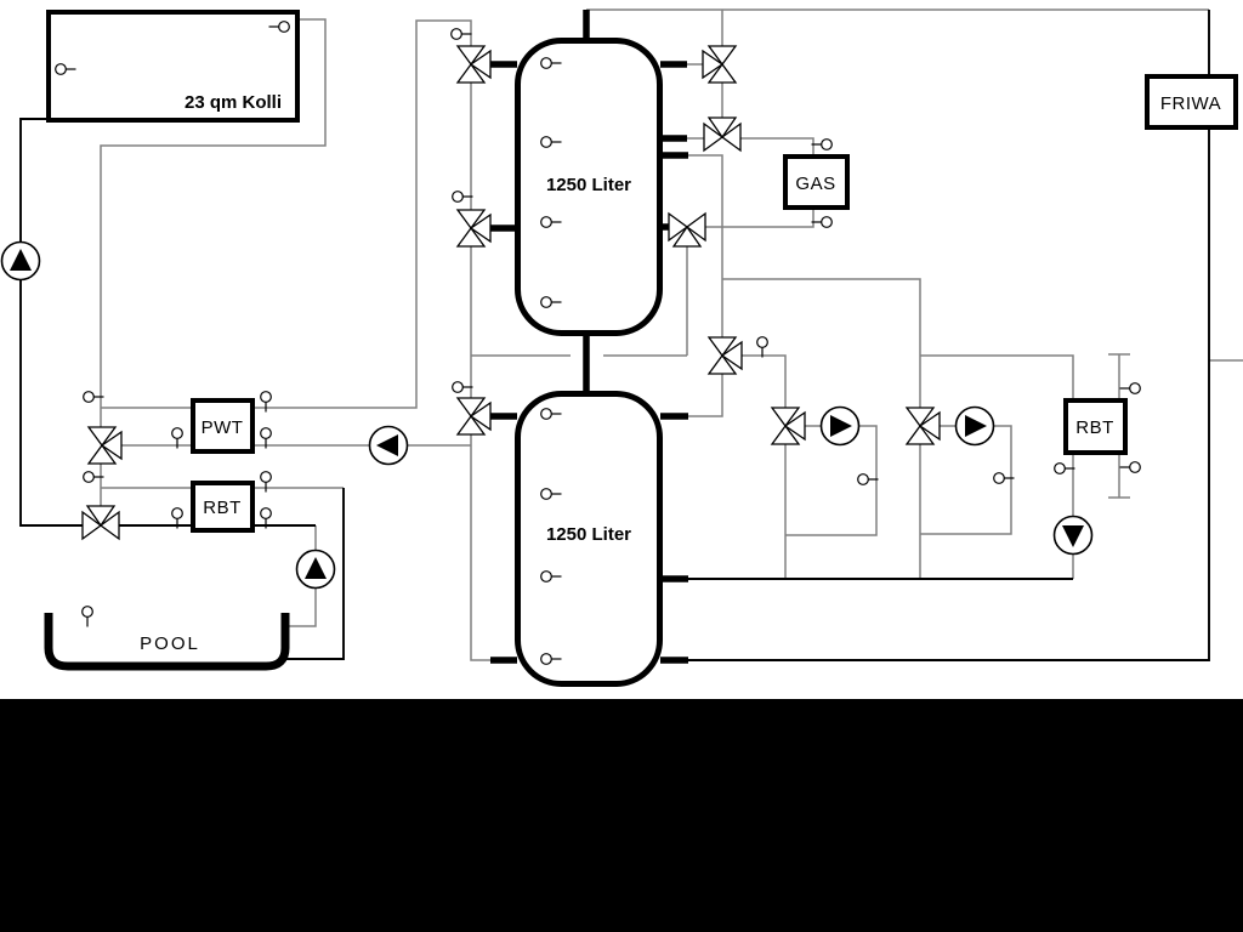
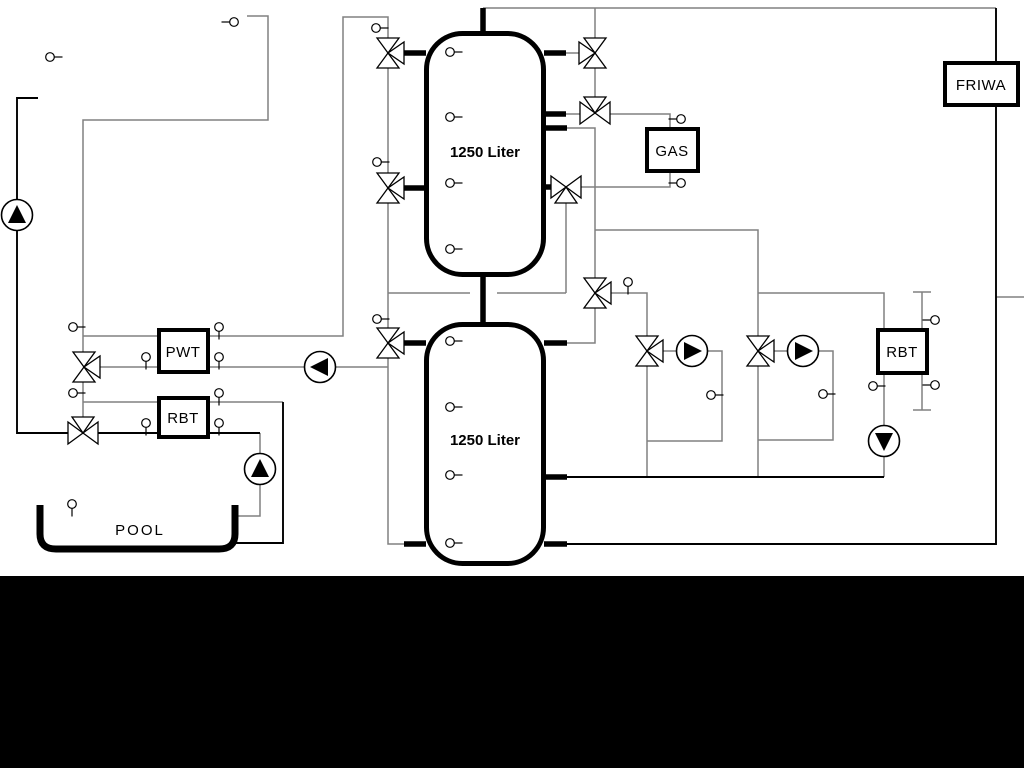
- 23 qm Kolli
  1250 Liter
  1250 Liter
  GAS
  FRIWA
  PWT
  RBT
  RBT
  POOL
